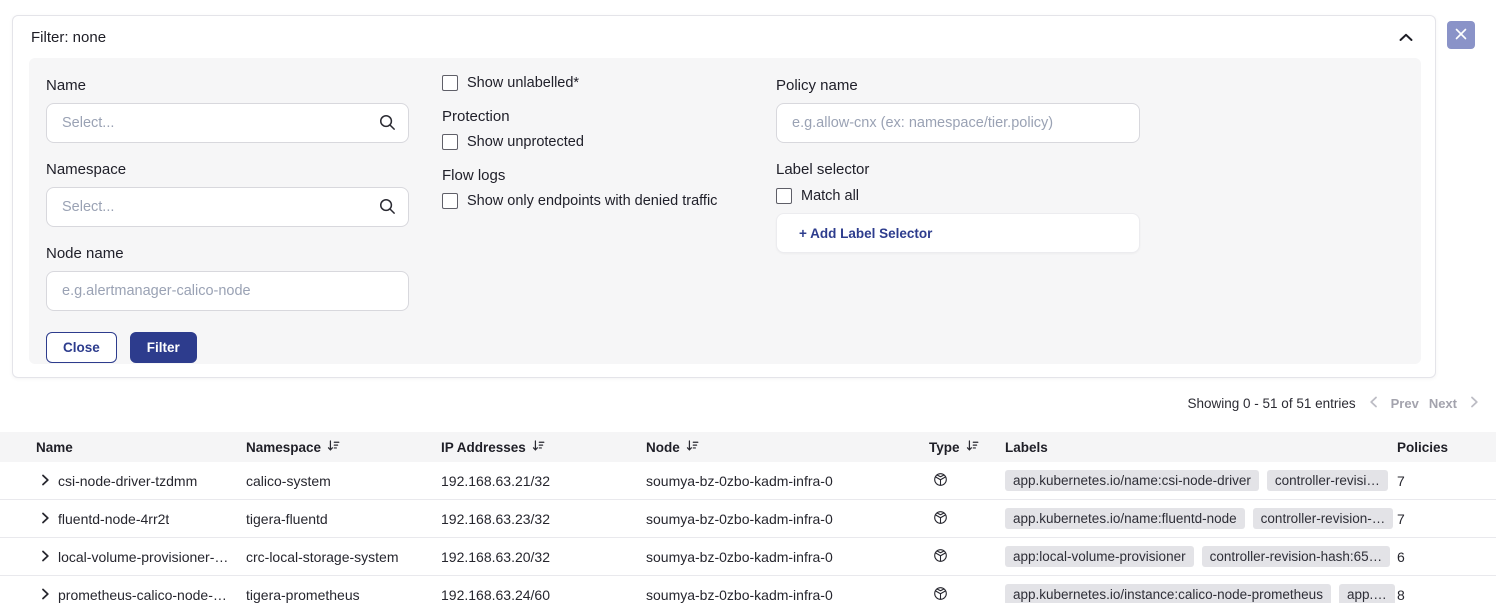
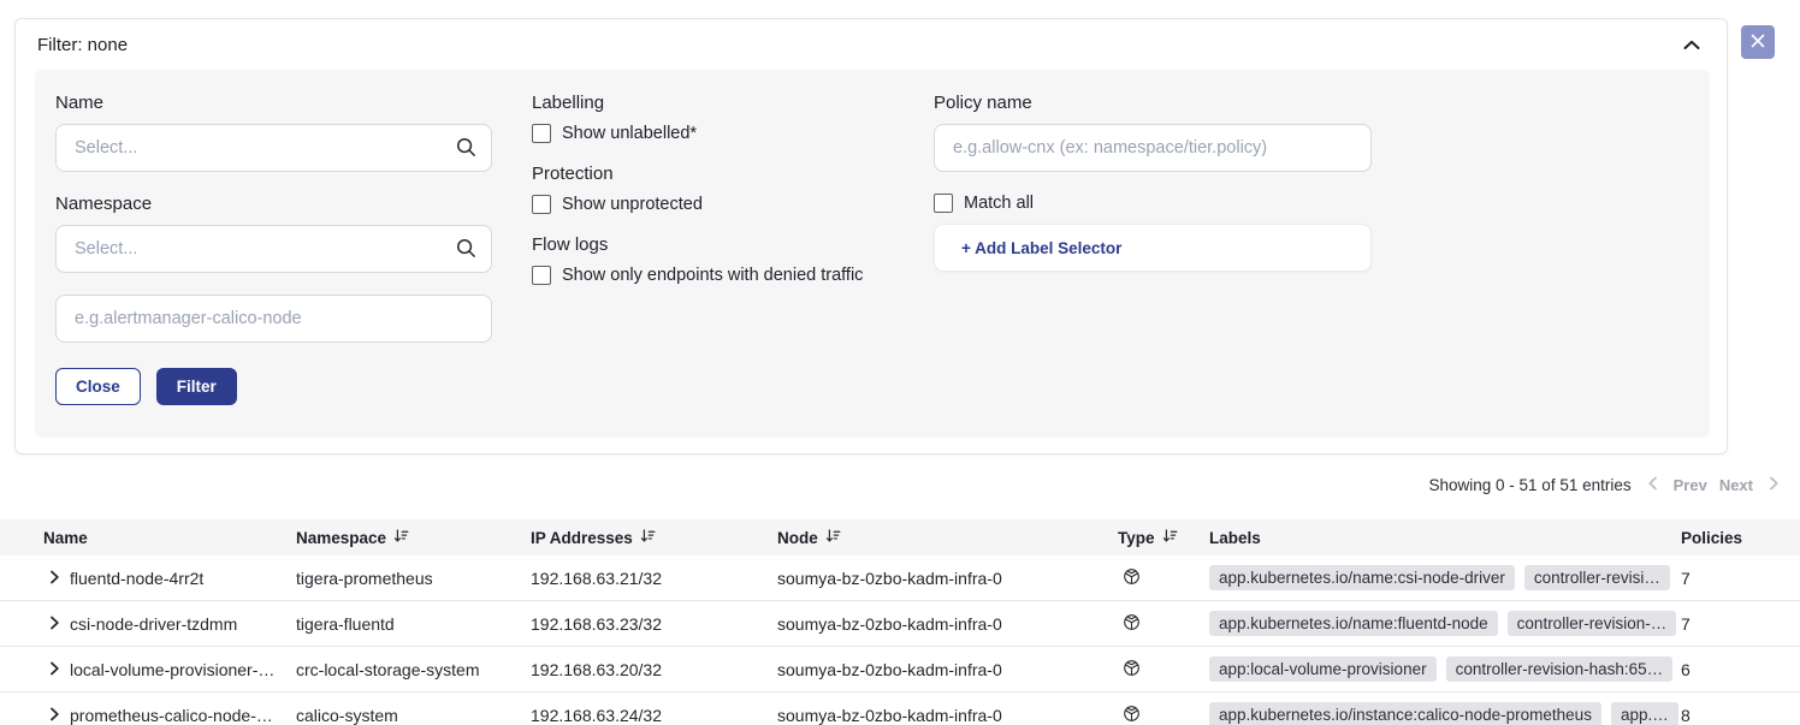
  Filter: none
  Name
  Select...
  Namespace
  Select...
- Node name
  e.g.alertmanager-calico-node
  Close
  Filter
+ Labelling
  Show unlabelled*
  Protection
  Show unprotected
  Flow logs
  Show only endpoints with denied traffic
  Policy name
  e.g.allow-cnx (ex: namespace/tier.policy)
- Label selector
  Match all
  + Add Label Selector
  Showing 0 - 51 of 51 entries
  Prev
  Next
  Name
  Namespace
  IP Addresses
  Node
  Type
  Labels
  Policies
- csi-node-driver-tzdmm
+ fluentd-node-4rr2t
- calico-system
+ tigera-prometheus
  192.168.63.21/32
  soumya-bz-0zbo-kadm-infra-0
  app.kubernetes.io/name:csi-node-driver
  controller-revisi…
  7
- fluentd-node-4rr2t
+ csi-node-driver-tzdmm
  tigera-fluentd
  192.168.63.23/32
  soumya-bz-0zbo-kadm-infra-0
  app.kubernetes.io/name:fluentd-node
  controller-revision-…
  7
  local-volume-provisioner-…
  crc-local-storage-system
  192.168.63.20/32
  soumya-bz-0zbo-kadm-infra-0
  app:local-volume-provisioner
  controller-revision-hash:65…
  6
  prometheus-calico-node-…
- tigera-prometheus
+ calico-system
- 192.168.63.24/60
+ 192.168.63.24/32
  soumya-bz-0zbo-kadm-infra-0
  app.kubernetes.io/instance:calico-node-prometheus
  app.…
  8
